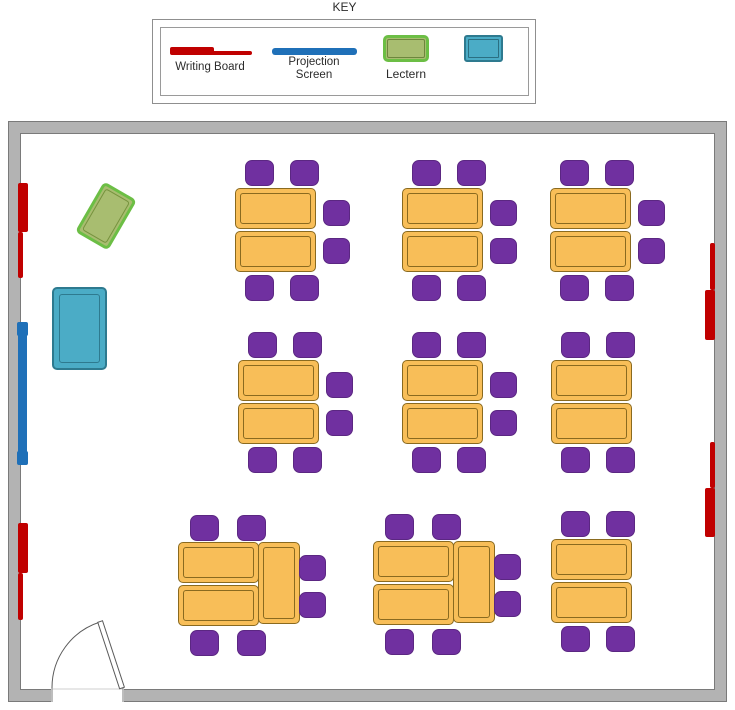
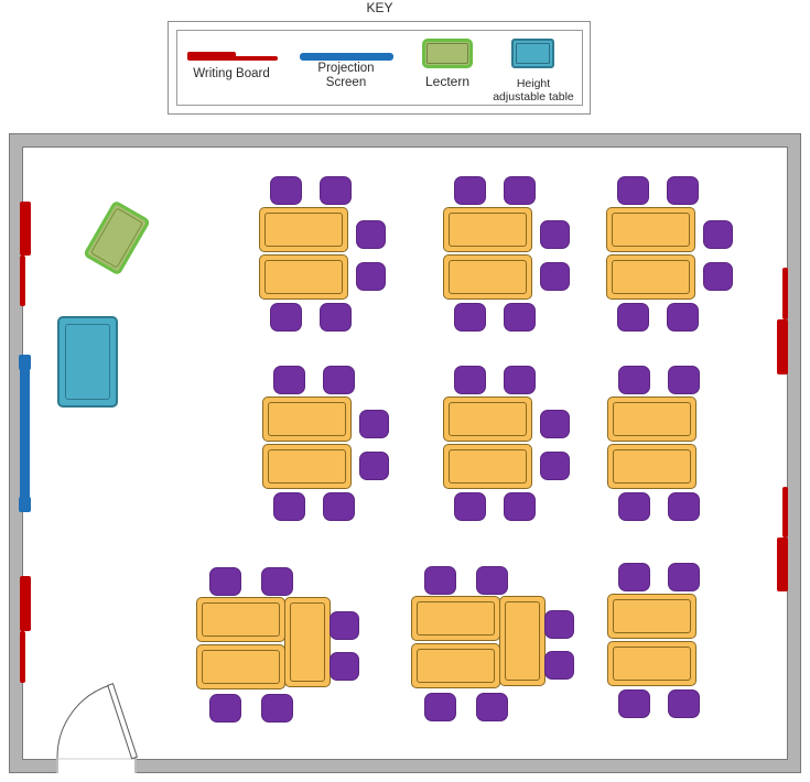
  KEY
  Writing Board
  Projection
  Screen
  Lectern
+ Height
+ adjustable table
